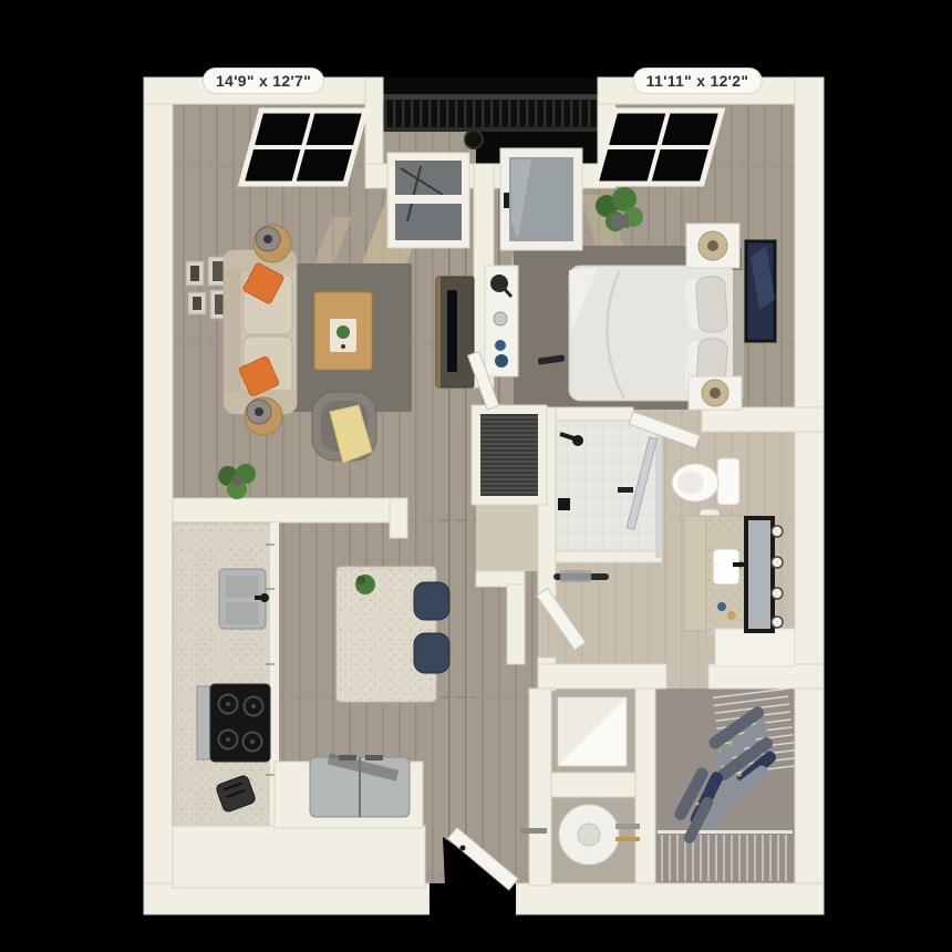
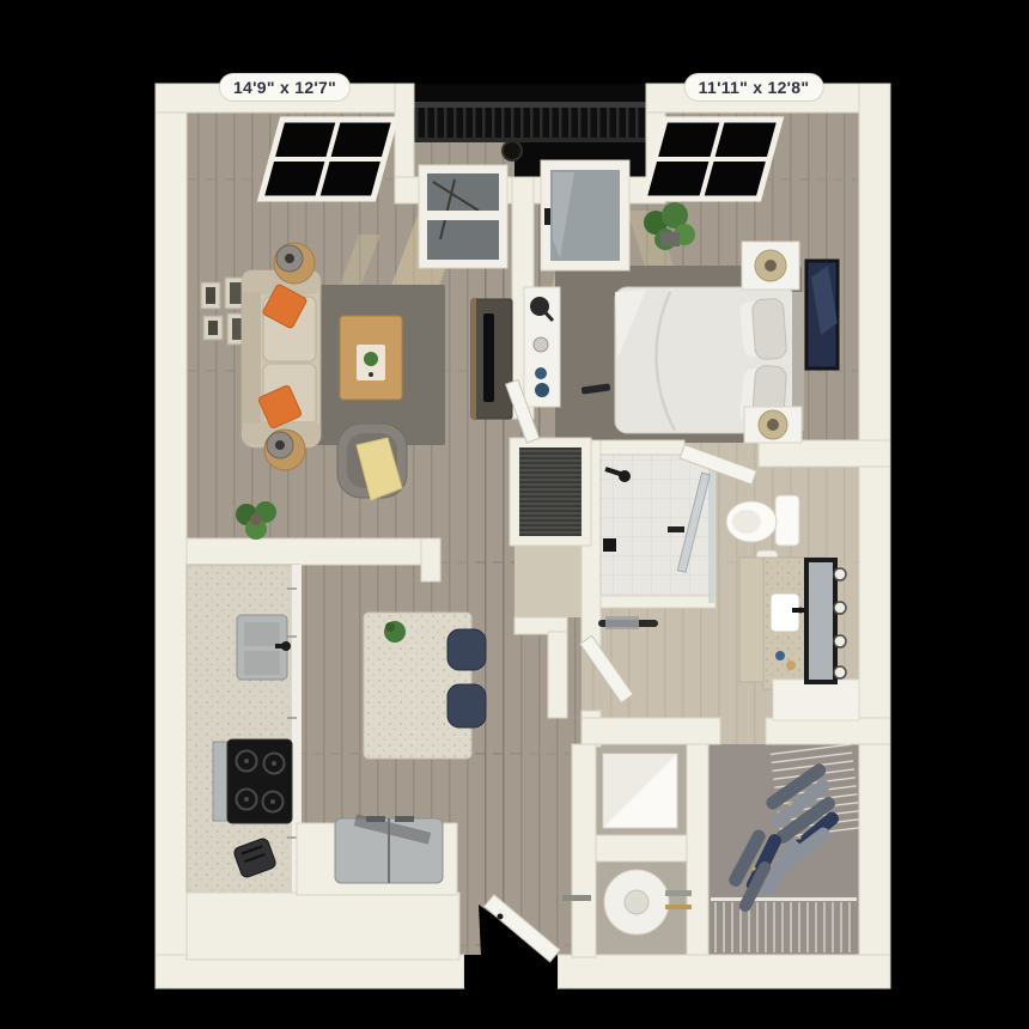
  14'9" x 12'7"
- 11'11" x 12'2"
+ 11'11" x 12'8"
